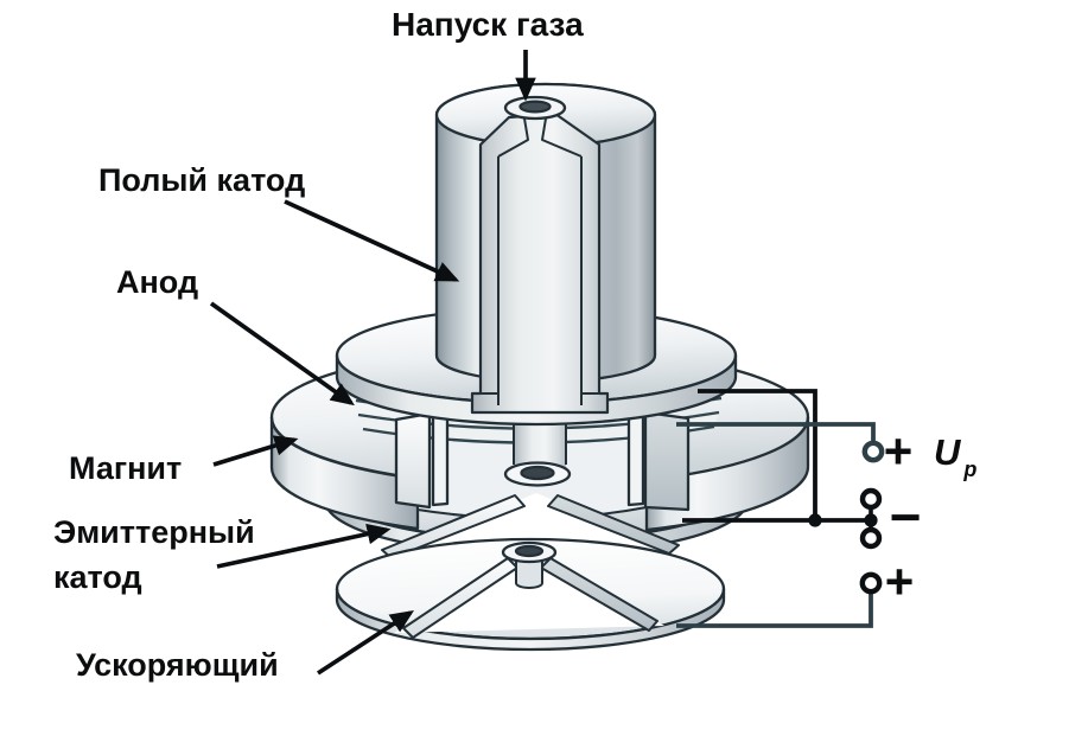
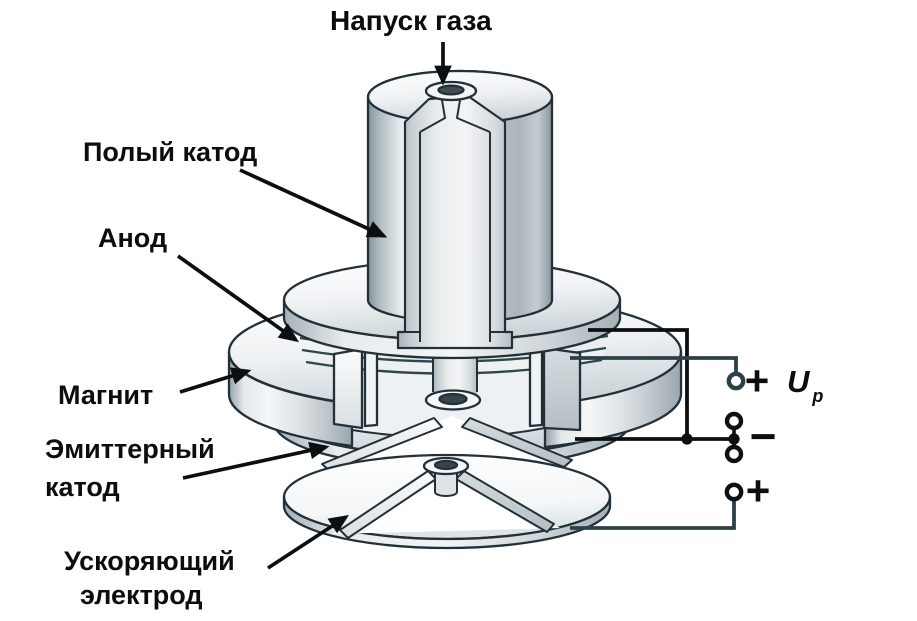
  Напуск газа
  Полый катод
  Анод
  Магнит
  Эмиттерный
  катод
  Ускоряющий
+ электрод
  U p
  +
  −
  +
